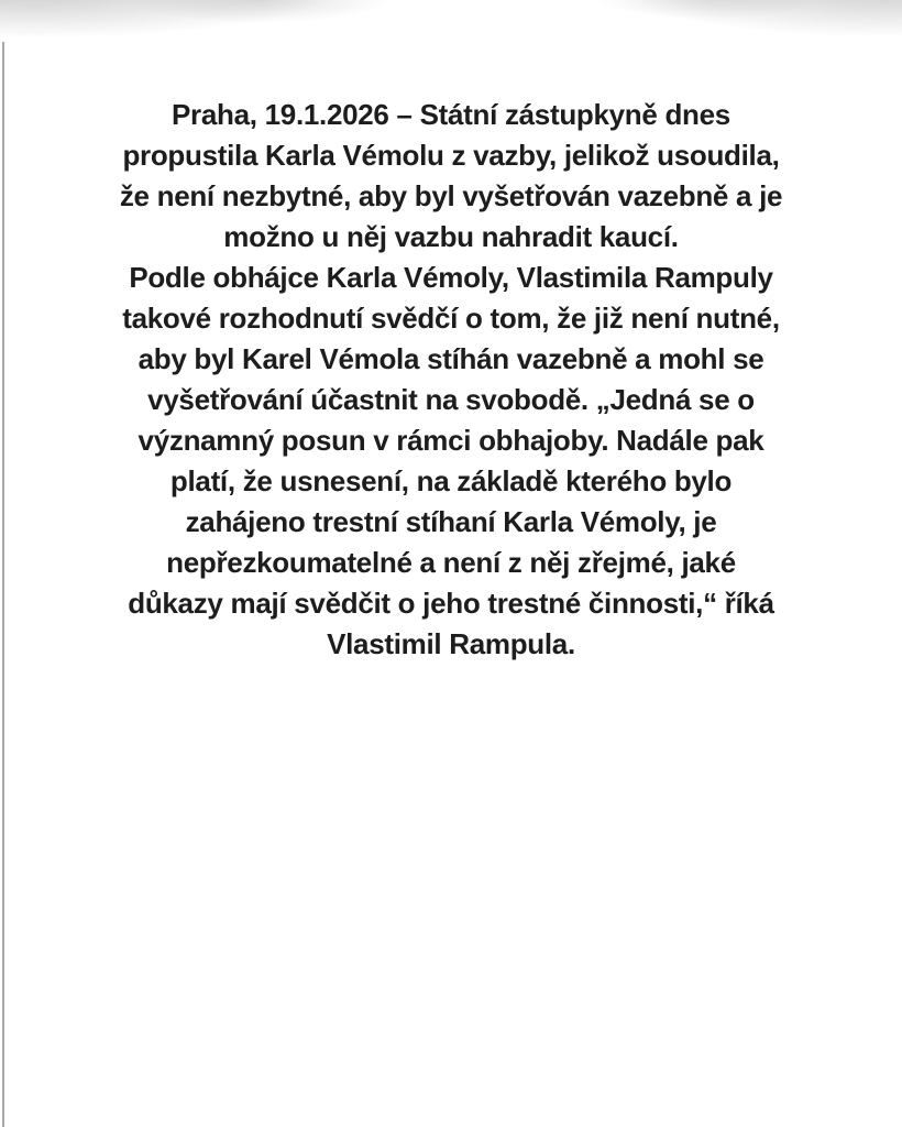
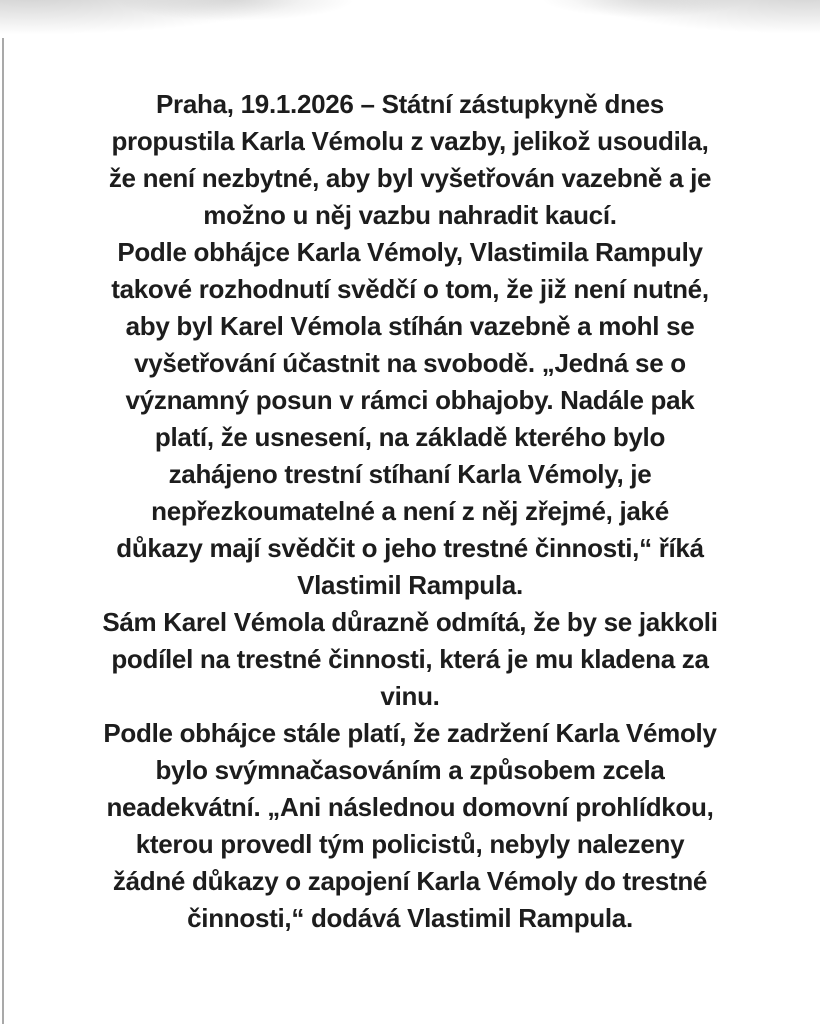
  Praha, 19.1.2026 – Státní zástupkyně dnes
  propustila Karla Vémolu z vazby, jelikož usoudila,
  že není nezbytné, aby byl vyšetřován vazebně a je
  možno u něj vazbu nahradit kaucí.
  Podle obhájce Karla Vémoly, Vlastimila Rampuly
  takové rozhodnutí svědčí o tom, že již není nutné,
  aby byl Karel Vémola stíhán vazebně a mohl se
  vyšetřování účastnit na svobodě. „Jedná se o
  významný posun v rámci obhajoby. Nadále pak
  platí, že usnesení, na základě kterého bylo
  zahájeno trestní stíhaní Karla Vémoly, je
  nepřezkoumatelné a není z něj zřejmé, jaké
  důkazy mají svědčit o jeho trestné činnosti,“ říká
  Vlastimil Rampula.
+ Sám Karel Vémola důrazně odmítá, že by se jakkoli
+ podílel na trestné činnosti, která je mu kladena za
+ vinu.
+ Podle obhájce stále platí, že zadržení Karla Vémoly
+ bylo svýmnačasováním a způsobem zcela
+ neadekvátní. „Ani následnou domovní prohlídkou,
+ kterou provedl tým policistů, nebyly nalezeny
+ žádné důkazy o zapojení Karla Vémoly do trestné
+ činnosti,“ dodává Vlastimil Rampula.
